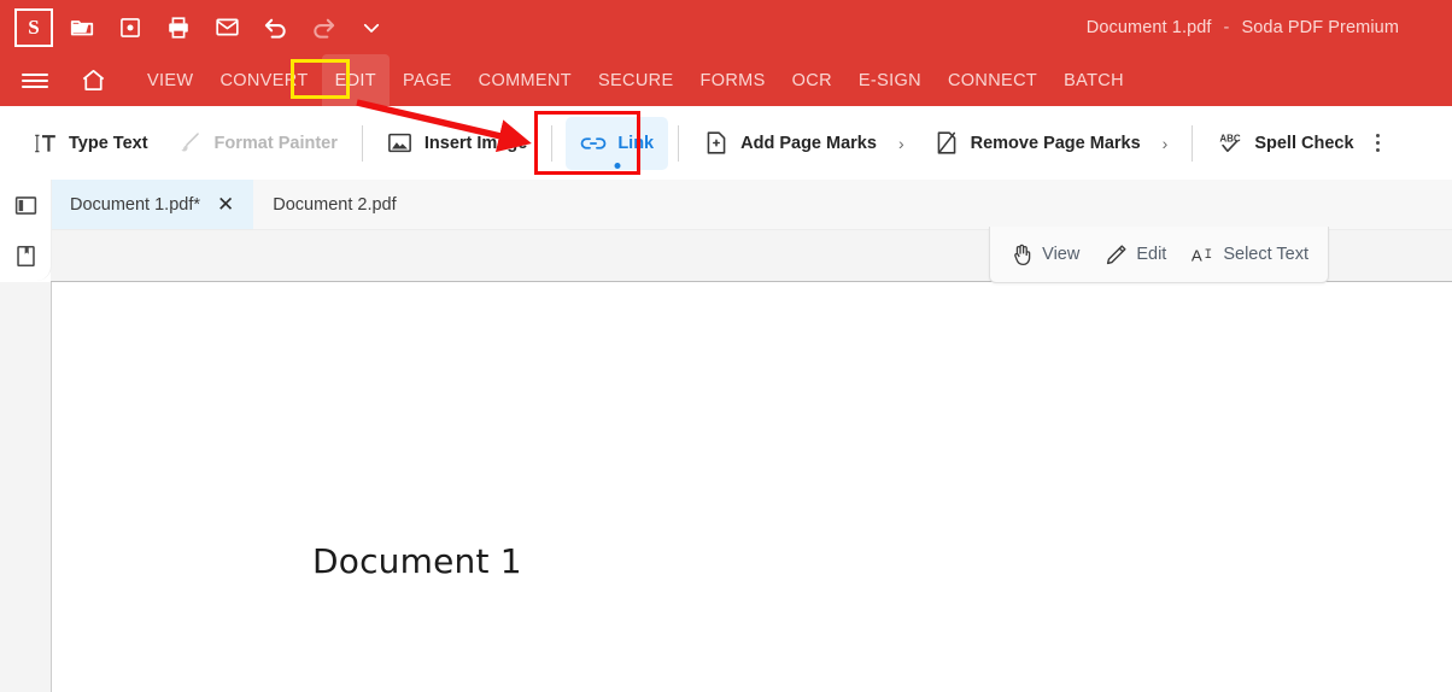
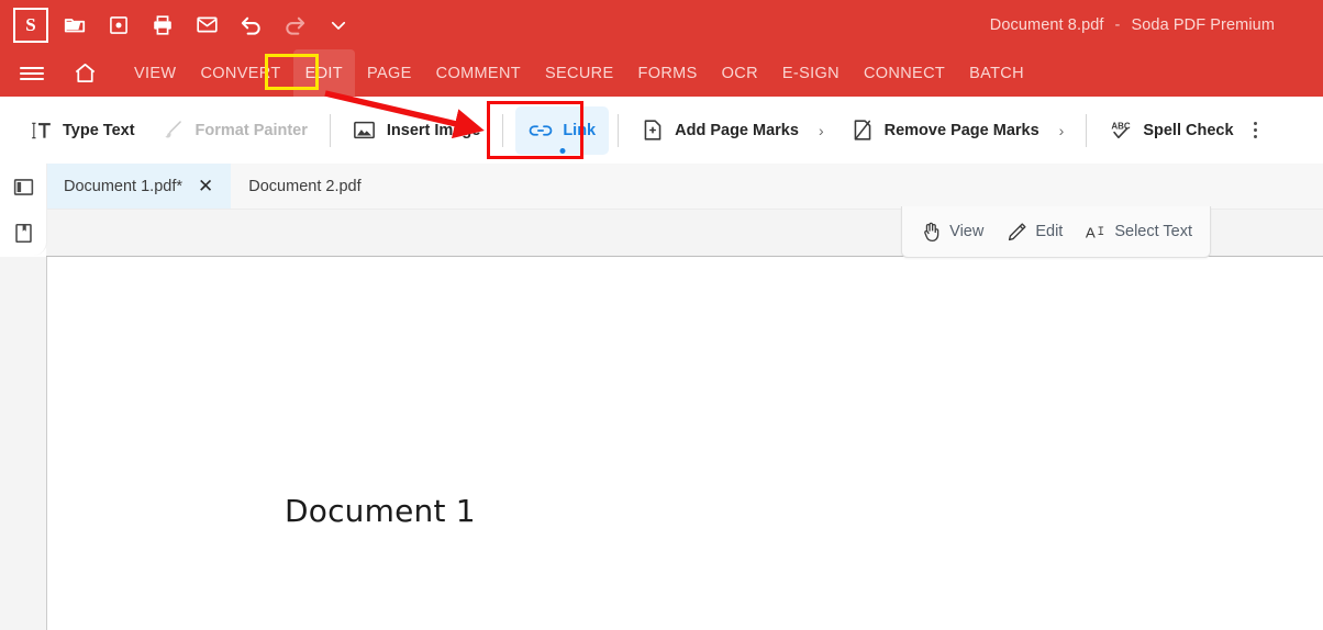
  S
- Document 1.pdf
+ Document 8.pdf
  -
  Soda PDF Premium
  VIEW
  CONVERT
  EDIT
  PAGE
  COMMENT
  SECURE
  FORMS
  OCR
  E-SIGN
  CONNECT
  BATCH
  Type Text
  Format Painter
  Insert Image
  Link
  Add Page Marks
  ›
  Remove Page Marks
  ›
  ABC
  Spell Check
  Document 1.pdf*
  ✕
  Document 2.pdf
  View
  Edit
  A
  Select Text
  Document 1
